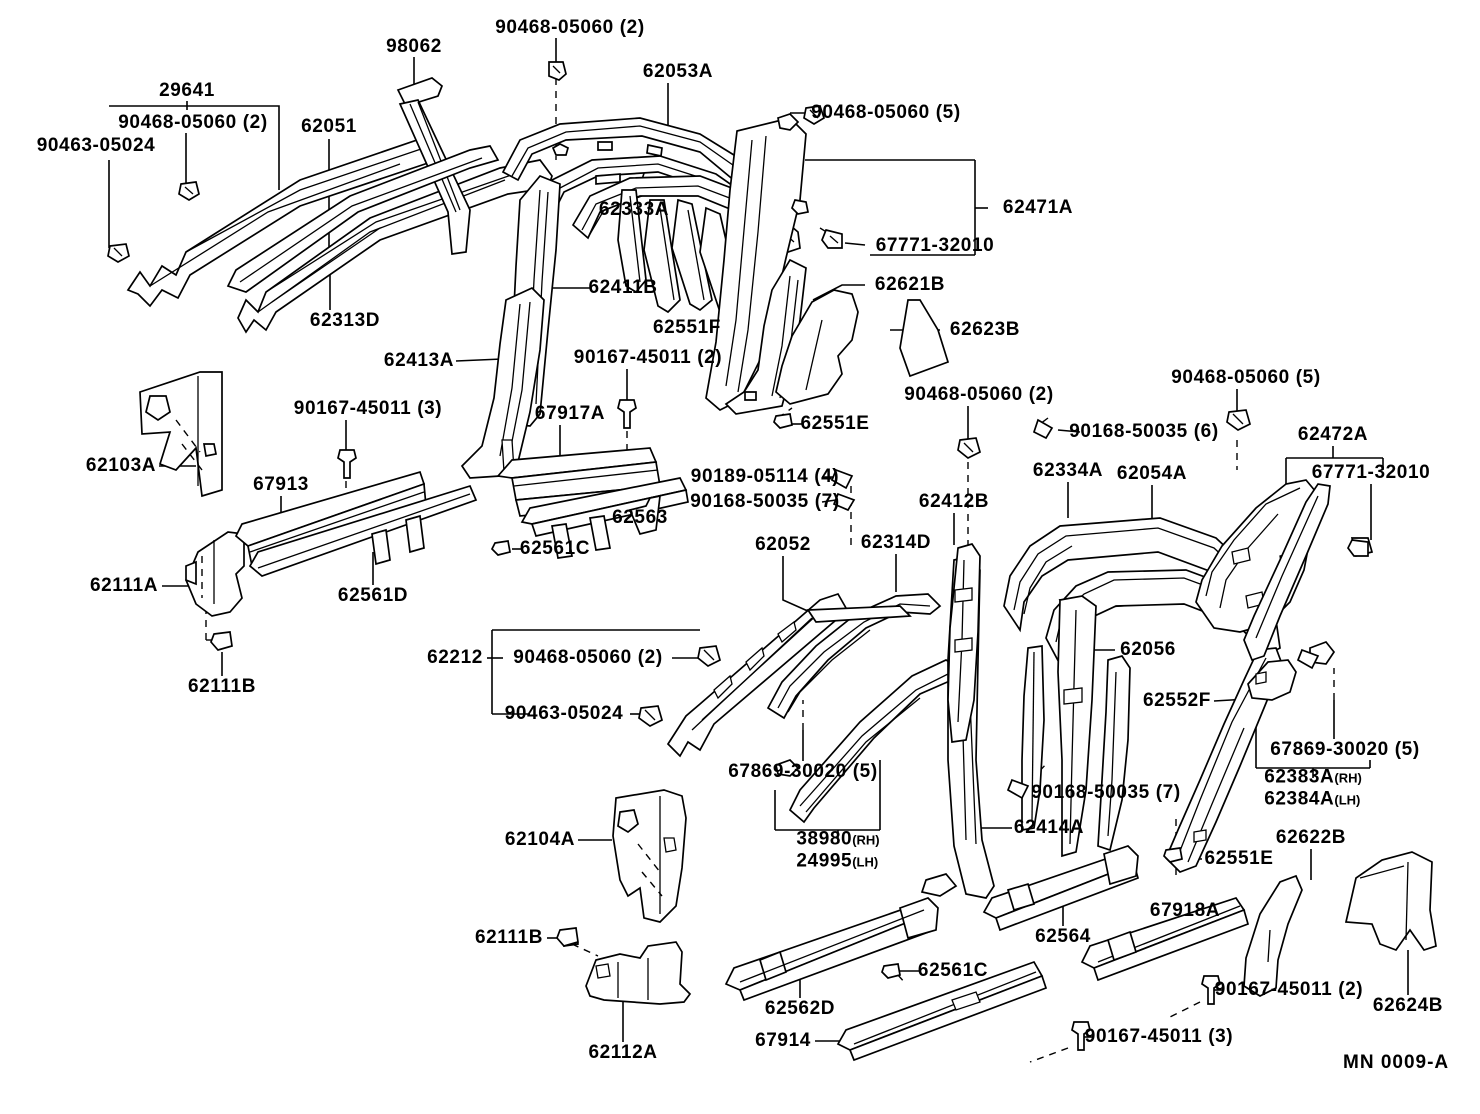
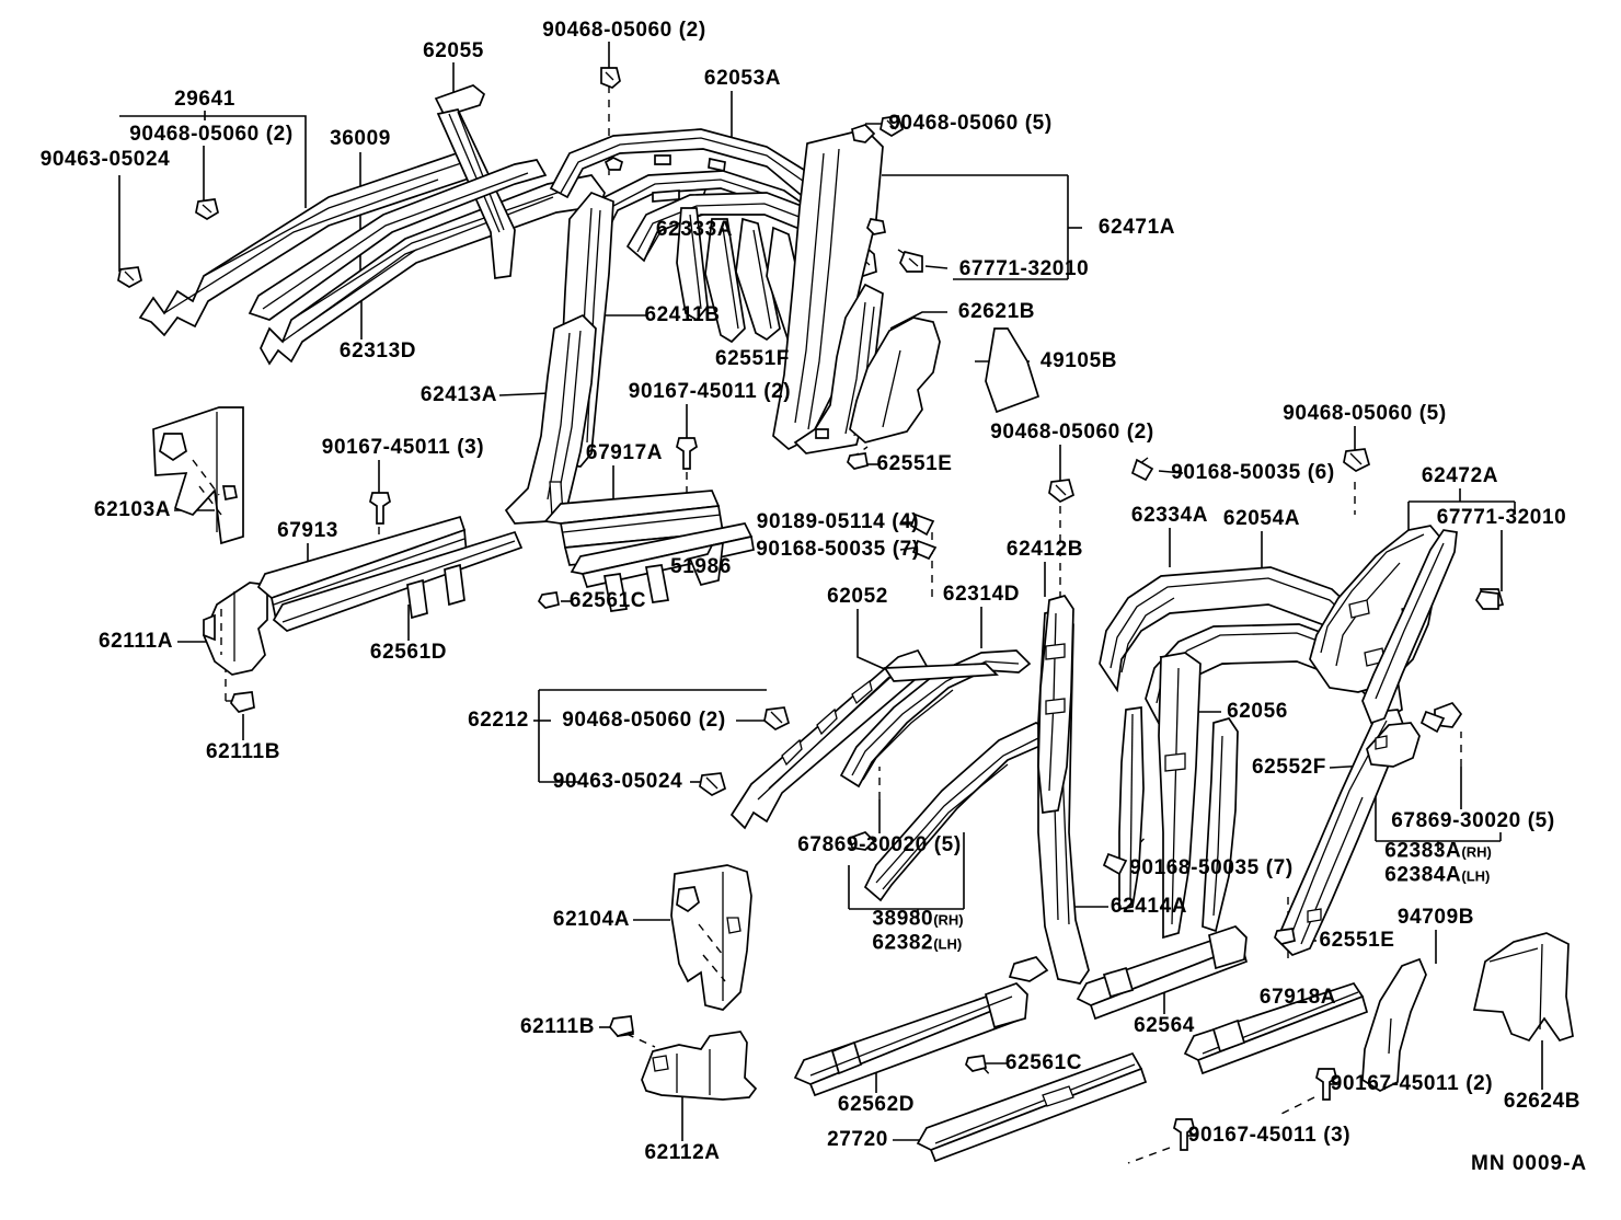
  90468-05060 (2)
- 98062
+ 62055
  62053A
  29641
  90468-05060 (2)
  90468-05060 (5)
- 62051
+ 36009
  90463-05024
  62333A
  62471A
  67771-32010
  62411B
  62313D
  62621B
  62551F
- 62623B
+ 49105B
  62413A
  90167-45011 (2)
  90468-05060 (2)
  90468-05060 (5)
  90167-45011 (3)
  67917A
  90168-50035 (6)
  62472A
  62103A
  62551E
  62334A
  62054A
  67771-32010
  67913
  90189-05114 (4)
  62412B
  90168-50035 (7)
- 62563
+ 51986
  62052
  62314D
  62561C
  62111A
  62561D
  62056
  62212
  90468-05060 (2)
  62111B
  62552F
  90463-05024
  67869-30020 (5)
  90168-50035 (7)
  62414A
  67869-30020 (5)
  62104A
- 62622B
+ 94709B
  62551E
  62564
  67918A
  62111B
  62561C
  90167-45011 (2)
  62624B
  62562D
- 67914
+ 27720
  90167-45011 (3)
  62112A
  62383A(RH)
  62384A(LH)
  38980(RH)
- 24995(LH)
+ 62382(LH)
  MN 0009-A
